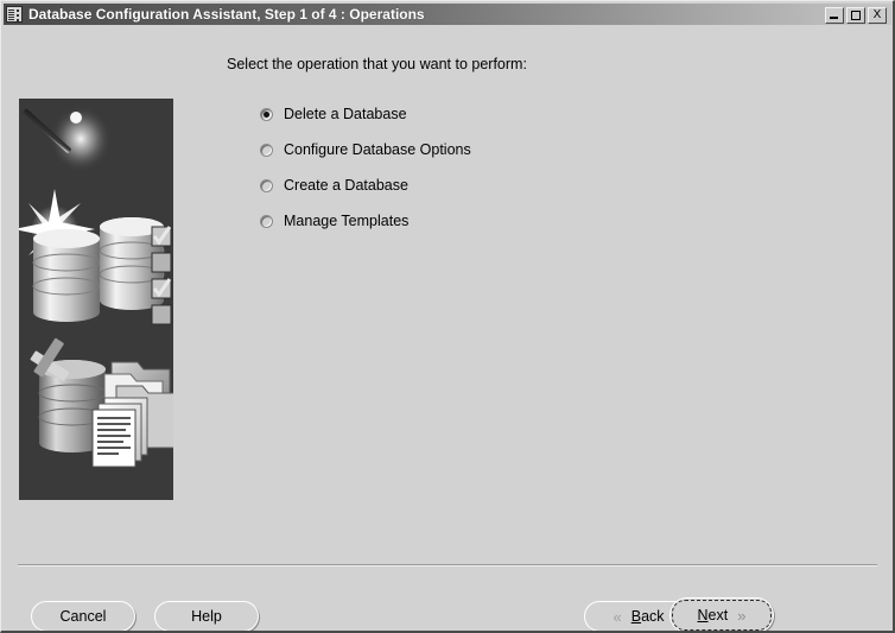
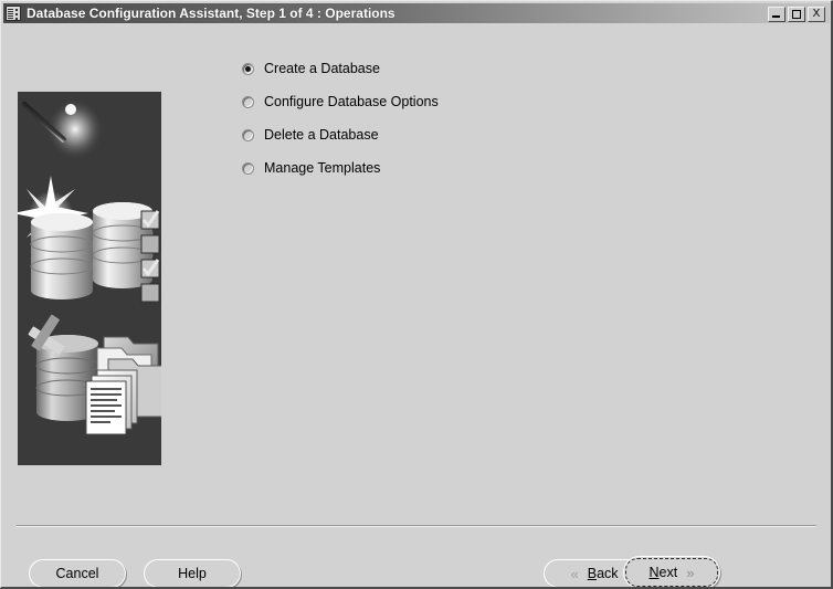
  Database Configuration Assistant, Step 1 of 4 : Operations
  X
- Select the operation that you want to perform:
- Delete a Database
+ Create a Database
  Configure Database Options
- Create a Database
+ Delete a Database
  Manage Templates
  Cancel
  Help
  «
  Back
  Next
  »
